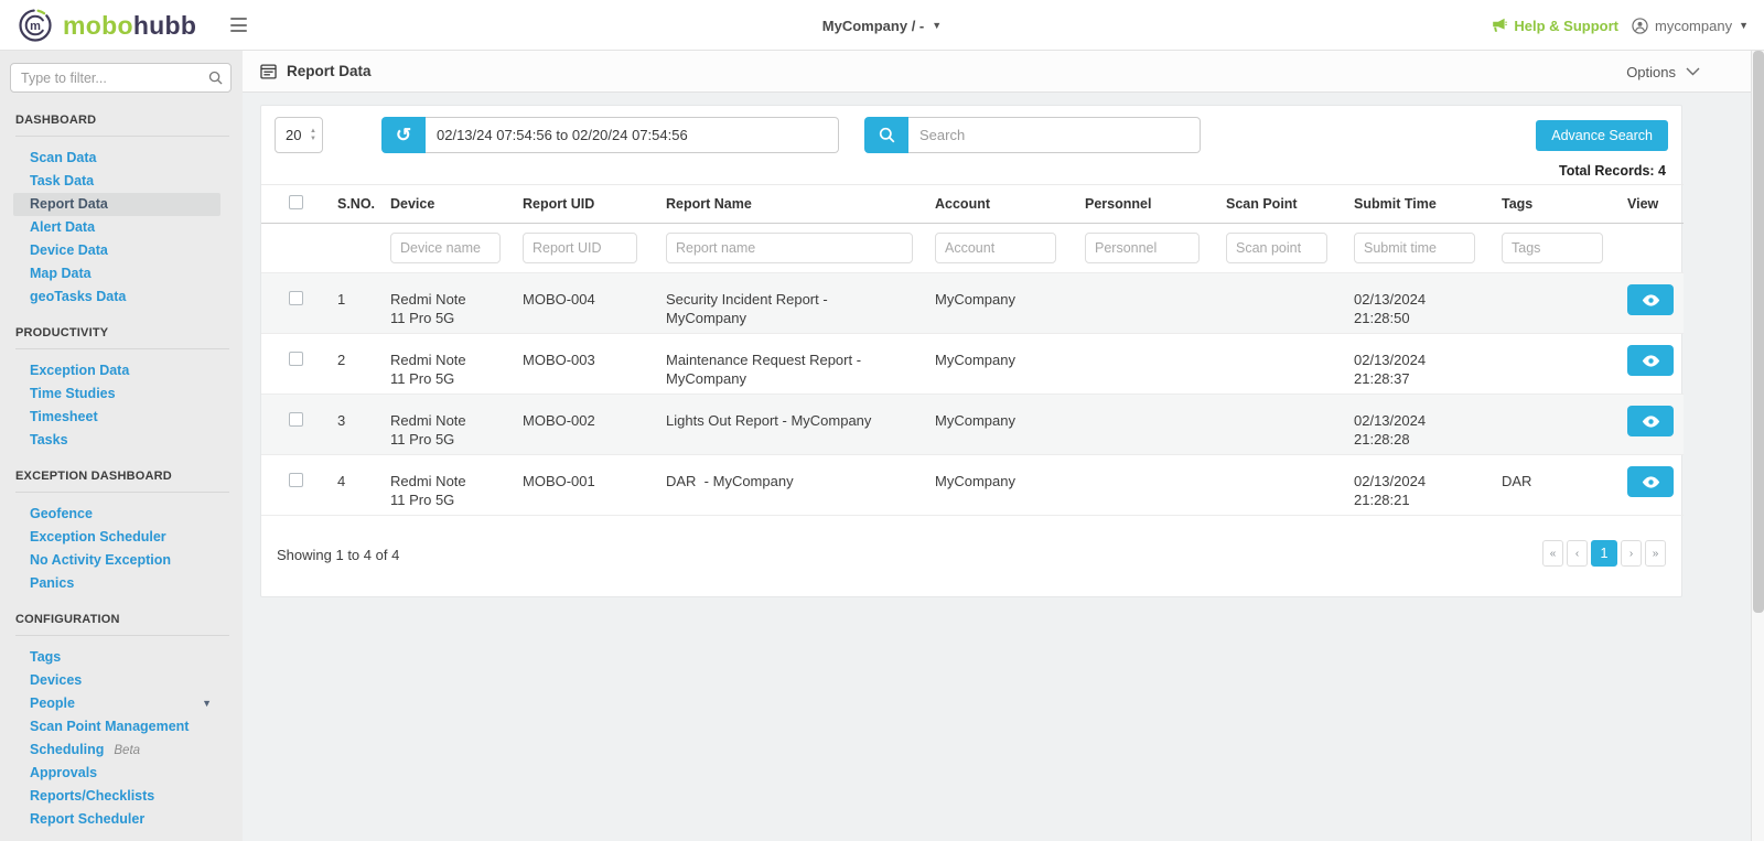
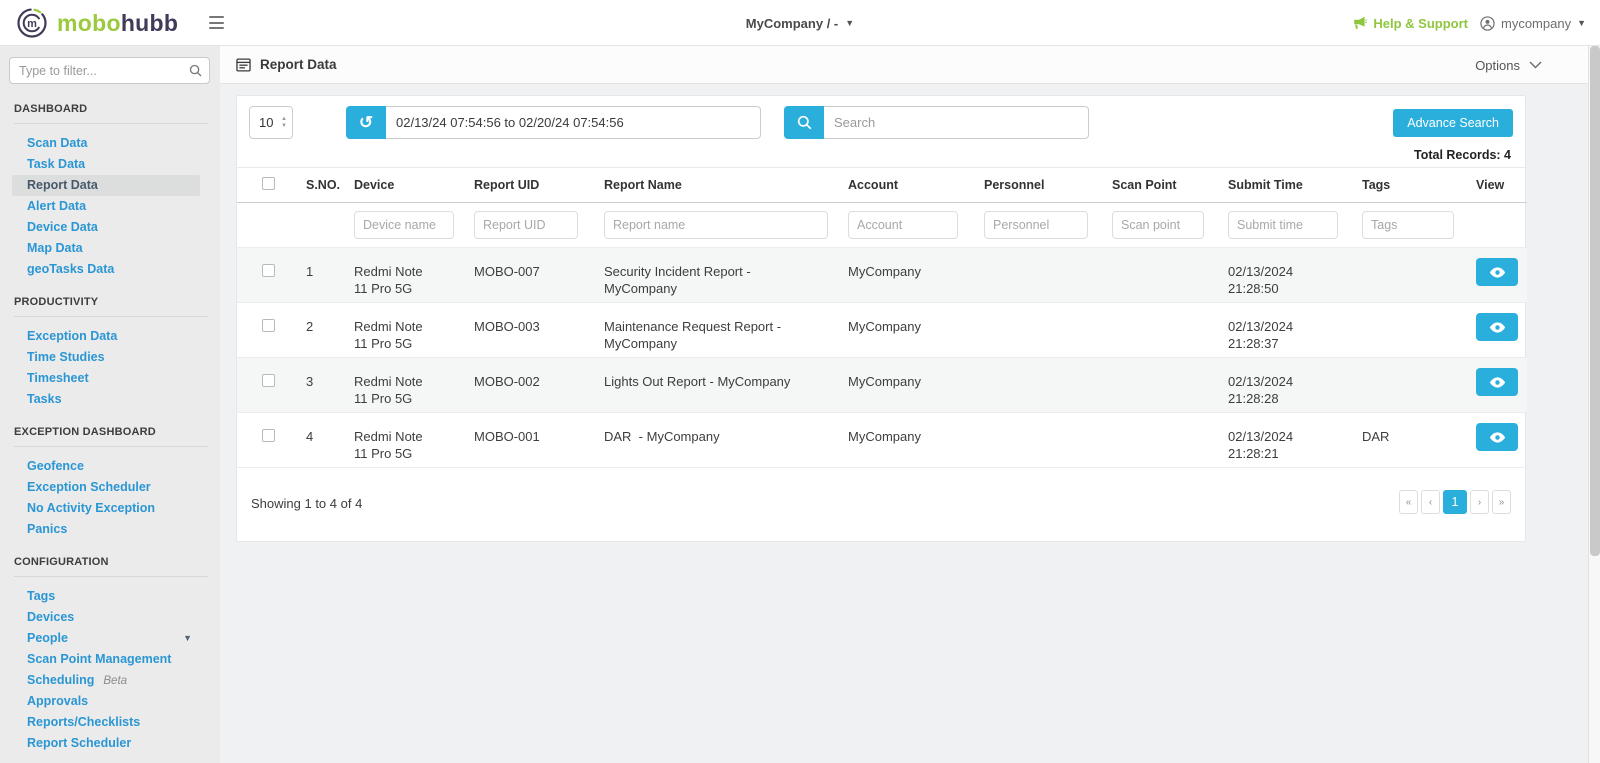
  m
  mobohubb
  MyCompany / -
  ▼
  Help & Support
  mycompany
  ▼
  Type to filter...
  DASHBOARD
  Scan Data
  Task Data
  Report Data
  Alert Data
  Device Data
  Map Data
  geoTasks Data
  PRODUCTIVITY
  Exception Data
  Time Studies
  Timesheet
  Tasks
  EXCEPTION DASHBOARD
  Geofence
  Exception Scheduler
  No Activity Exception
  Panics
  CONFIGURATION
  Tags
  Devices
  People
  ▼
  Scan Point Management
  Scheduling Beta
  Approvals
  Reports/Checklists
  Report Scheduler
  Report Data
  Options
- 20
+ 10
  ↺
  02/13/24 07:54:56 to 02/20/24 07:54:56
  Search
  Advance Search
  Total Records: 4
  	S.NO.	Device	Report UID	Report Name	Account	Personnel	Scan Point	Submit Time	Tags	View
  		Device name	Report UID	Report name	Account	Personnel	Scan point	Submit time	Tags
- 	1	Redmi Note 11 Pro 5G	MOBO-004	Security Incident Report - MyCompany	MyCompany			02/13/2024 21:28:50
+ 	1	Redmi Note 11 Pro 5G	MOBO-007	Security Incident Report - MyCompany	MyCompany			02/13/2024 21:28:50
  	2	Redmi Note 11 Pro 5G	MOBO-003	Maintenance Request Report - MyCompany	MyCompany			02/13/2024 21:28:37
  	3	Redmi Note 11 Pro 5G	MOBO-002	Lights Out Report - MyCompany	MyCompany			02/13/2024 21:28:28
  	4	Redmi Note 11 Pro 5G	MOBO-001	DAR - MyCompany	MyCompany			02/13/2024 21:28:21	DAR
  Showing 1 to 4 of 4
  «
  ‹
  1
  ›
  »
